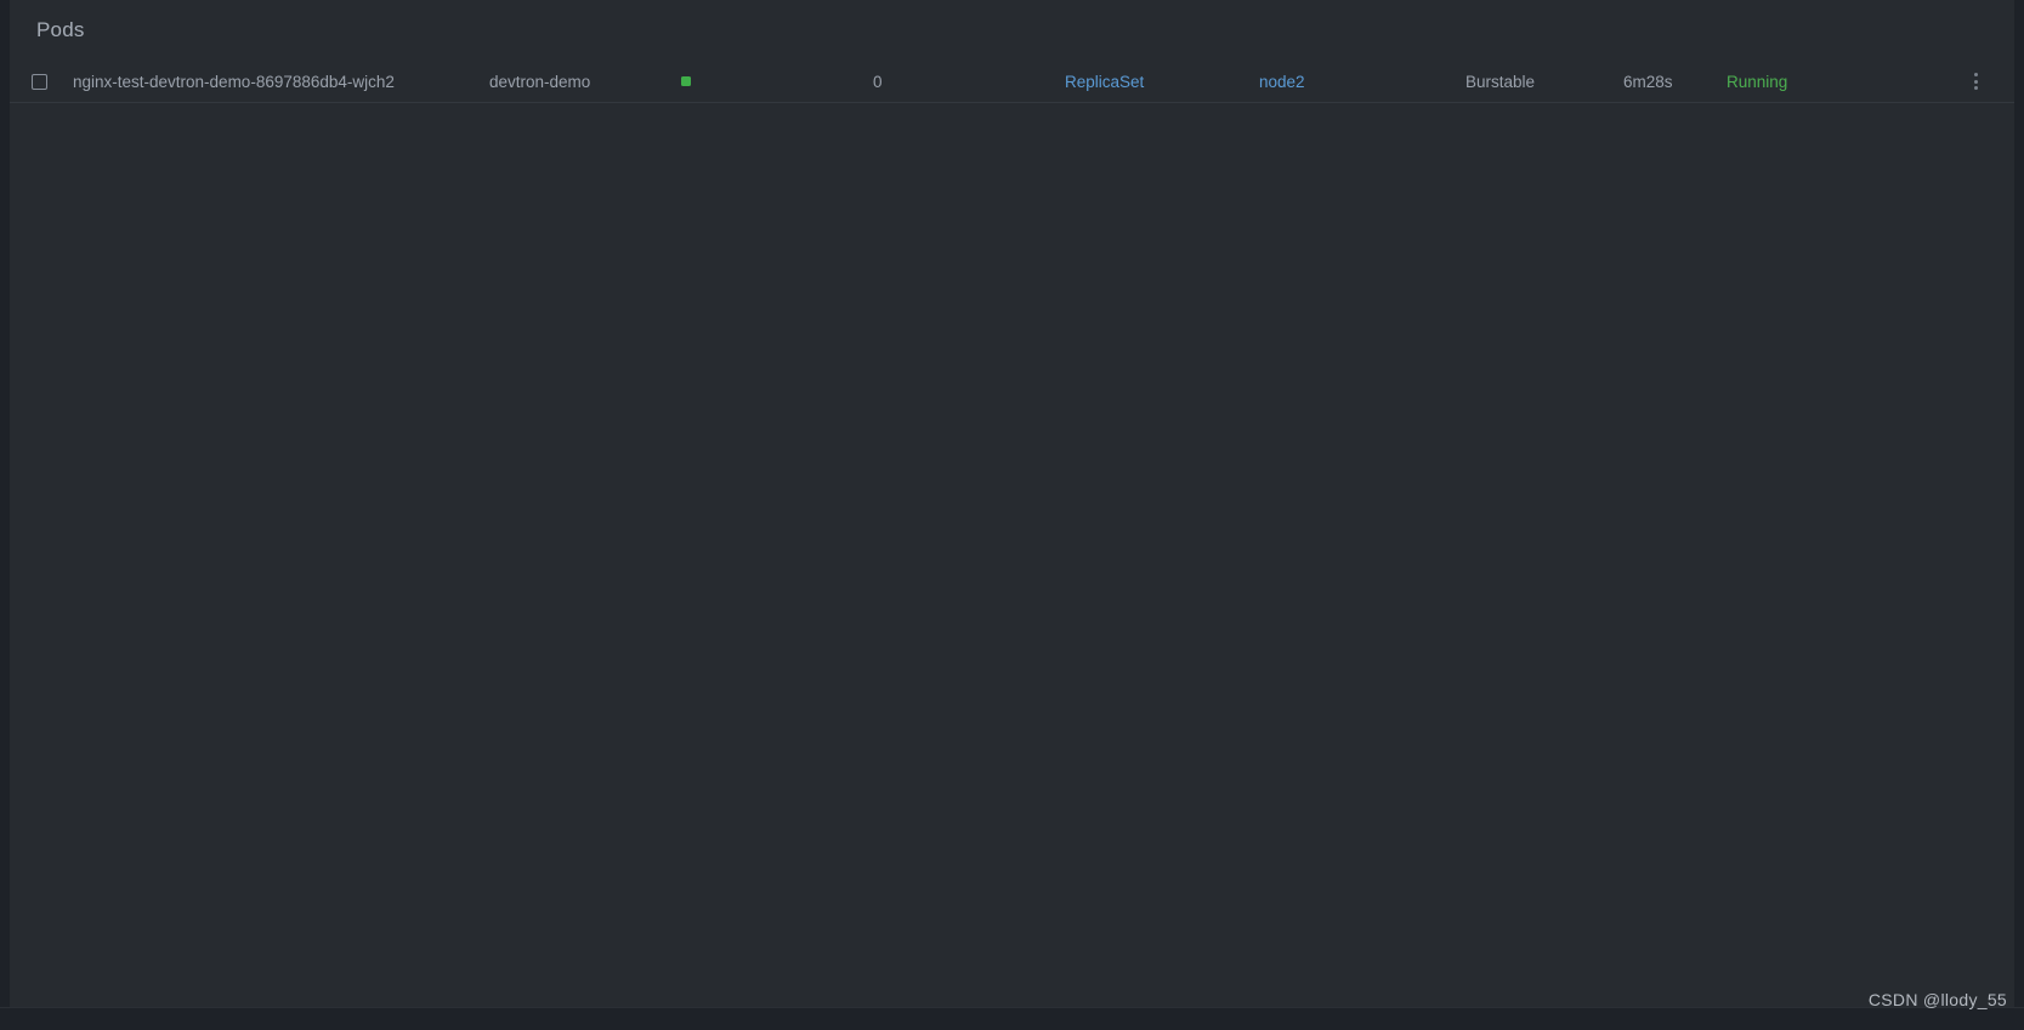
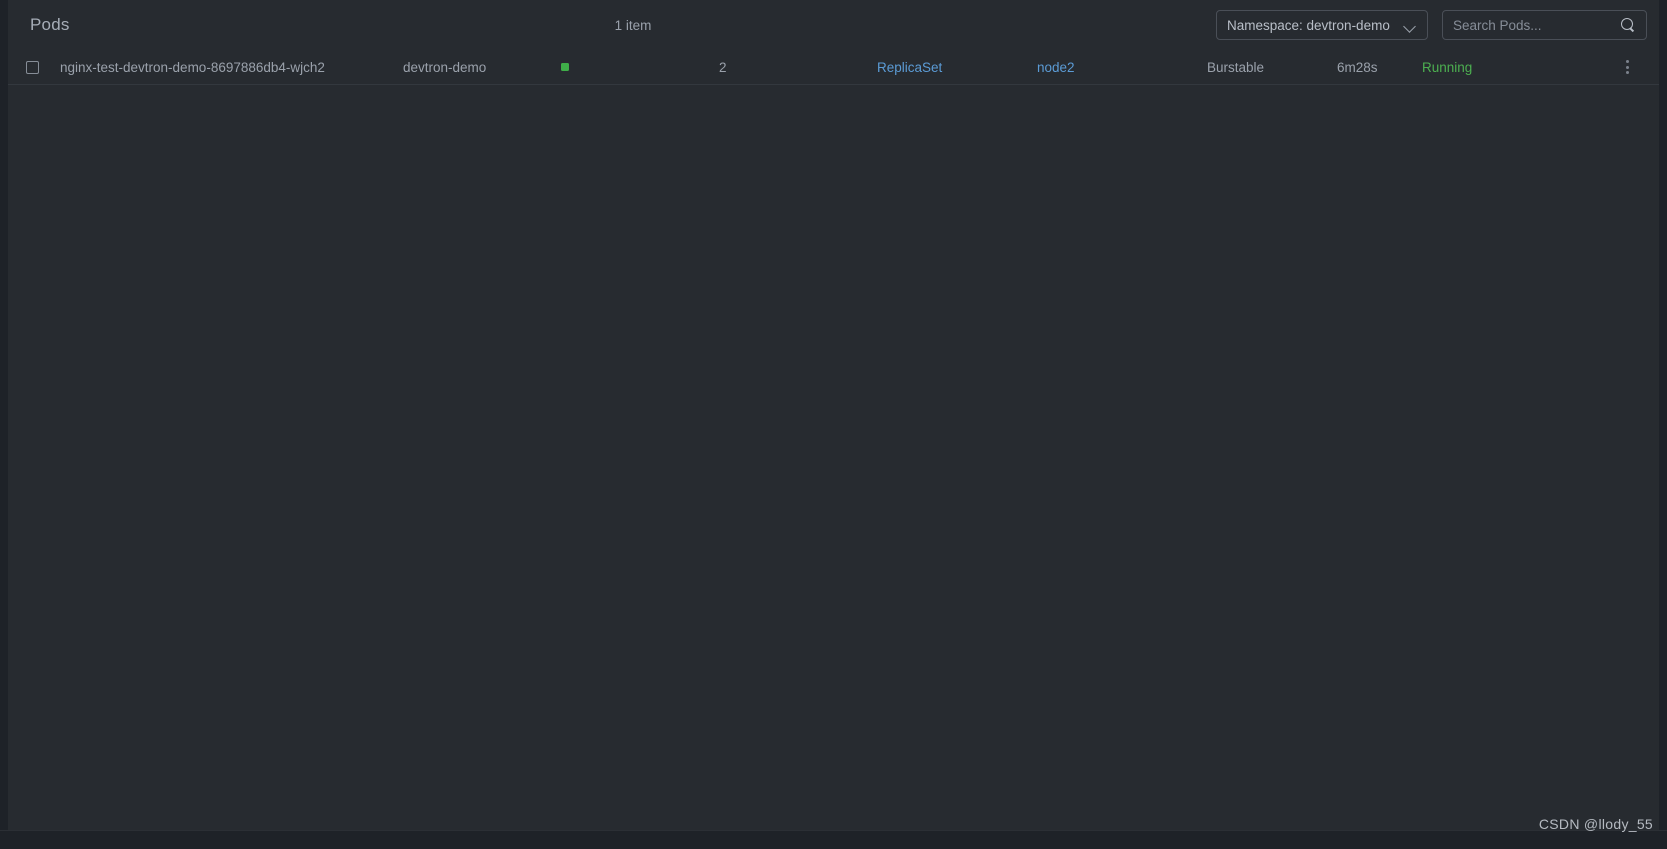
  Pods
+ 1 item
+ Namespace: devtron-demo
+ Search Pods...
  nginx-test-devtron-demo-8697886db4-wjch2
  devtron-demo
- 0
+ 2
  ReplicaSet
  node2
  Burstable
  6m28s
  Running
  CSDN @llody_55
